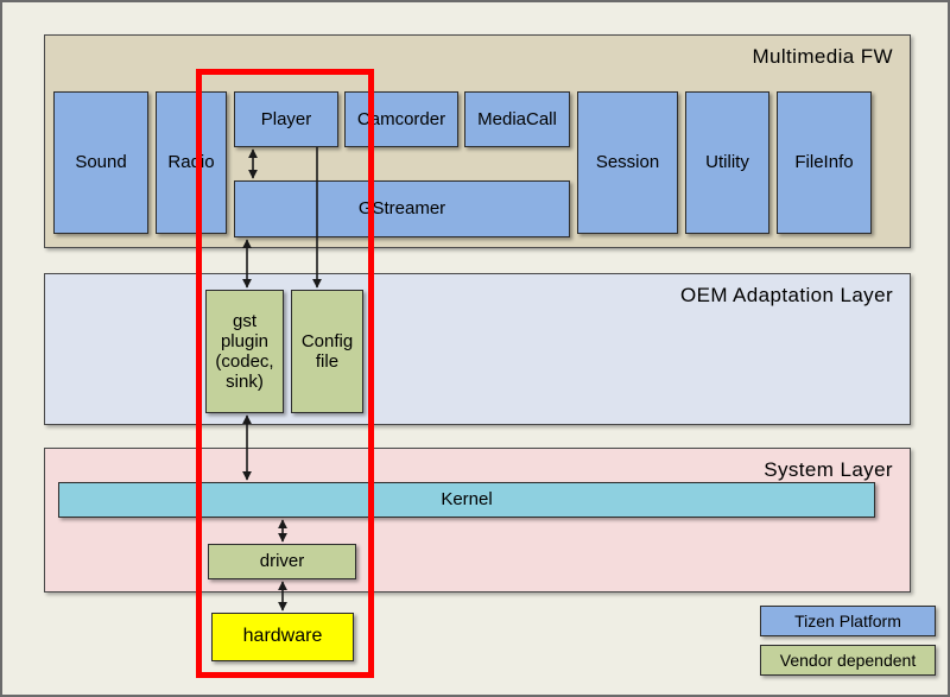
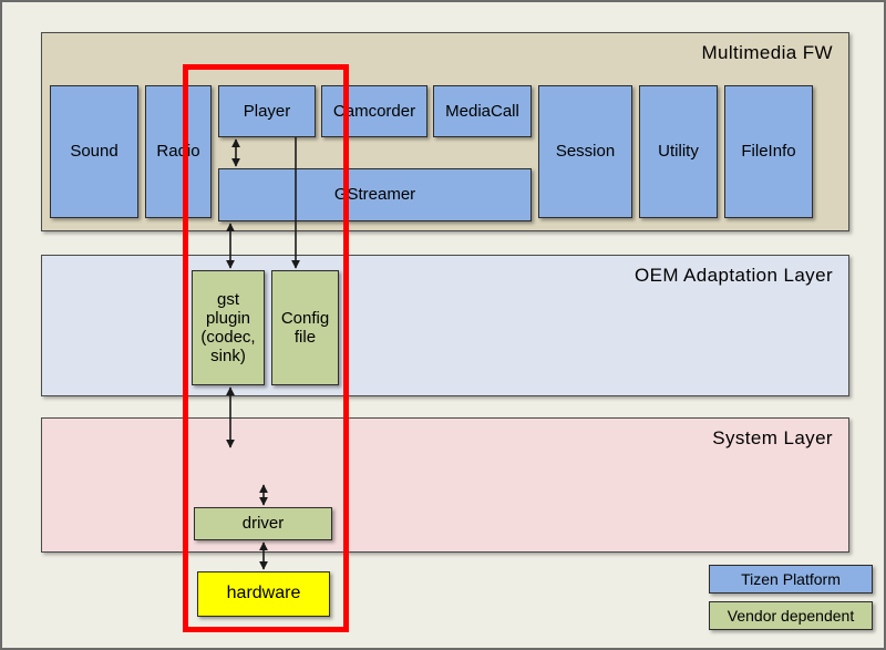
  Multimedia FW
  Sound
  Radio
  Player
  Camcorder
  MediaCall
  GStreamer
  Session
  Utility
  FileInfo
  OEM Adaptation Layer
  gst
  plugin
  (codec,
  sink)
  Config
  file
  System Layer
- Kernel
  driver
  hardware
  Tizen Platform
  Vendor dependent
